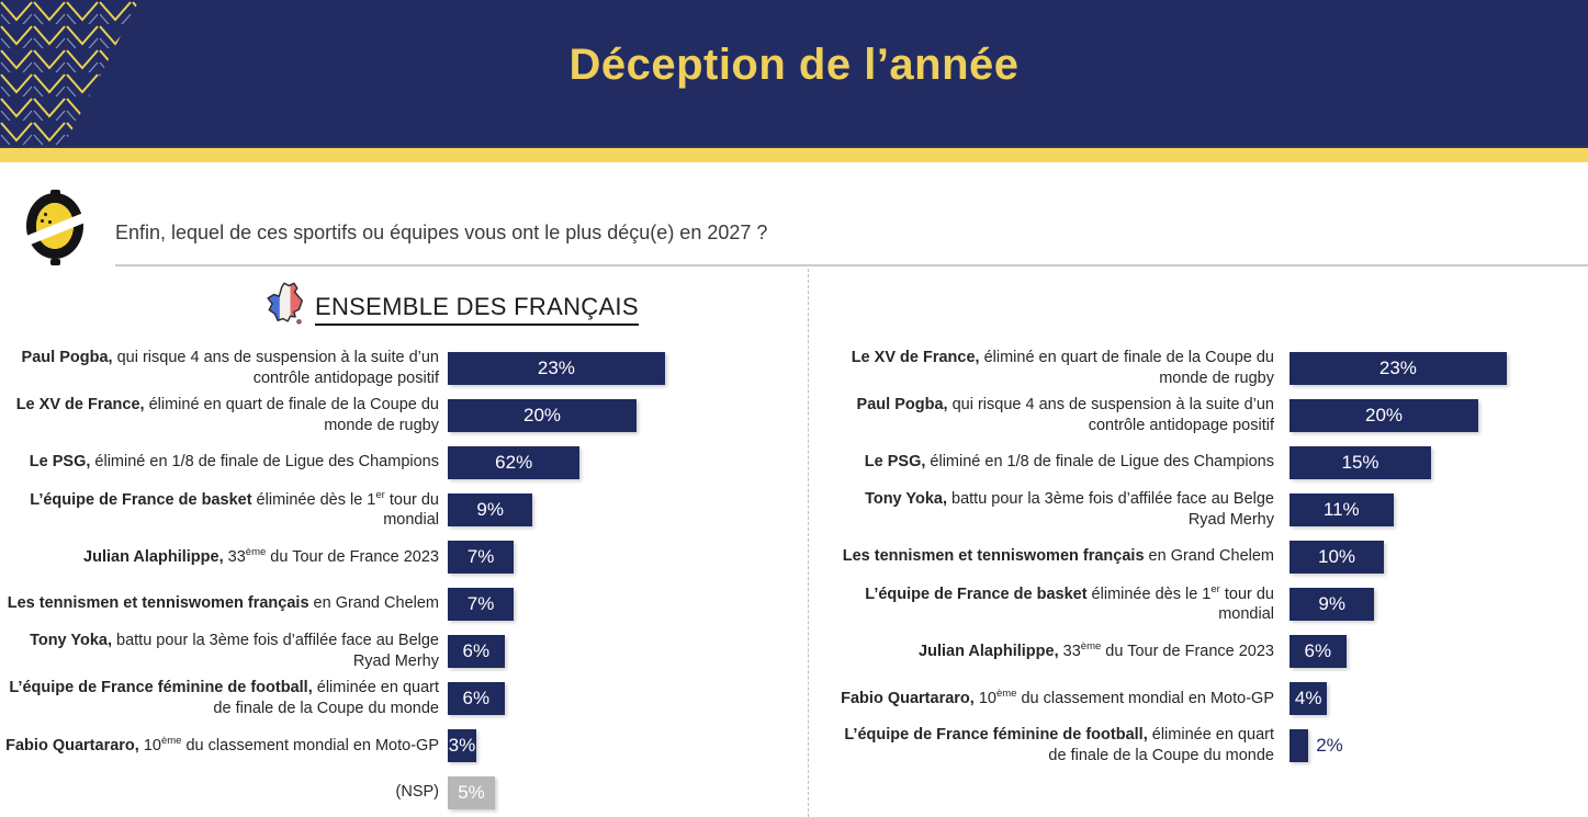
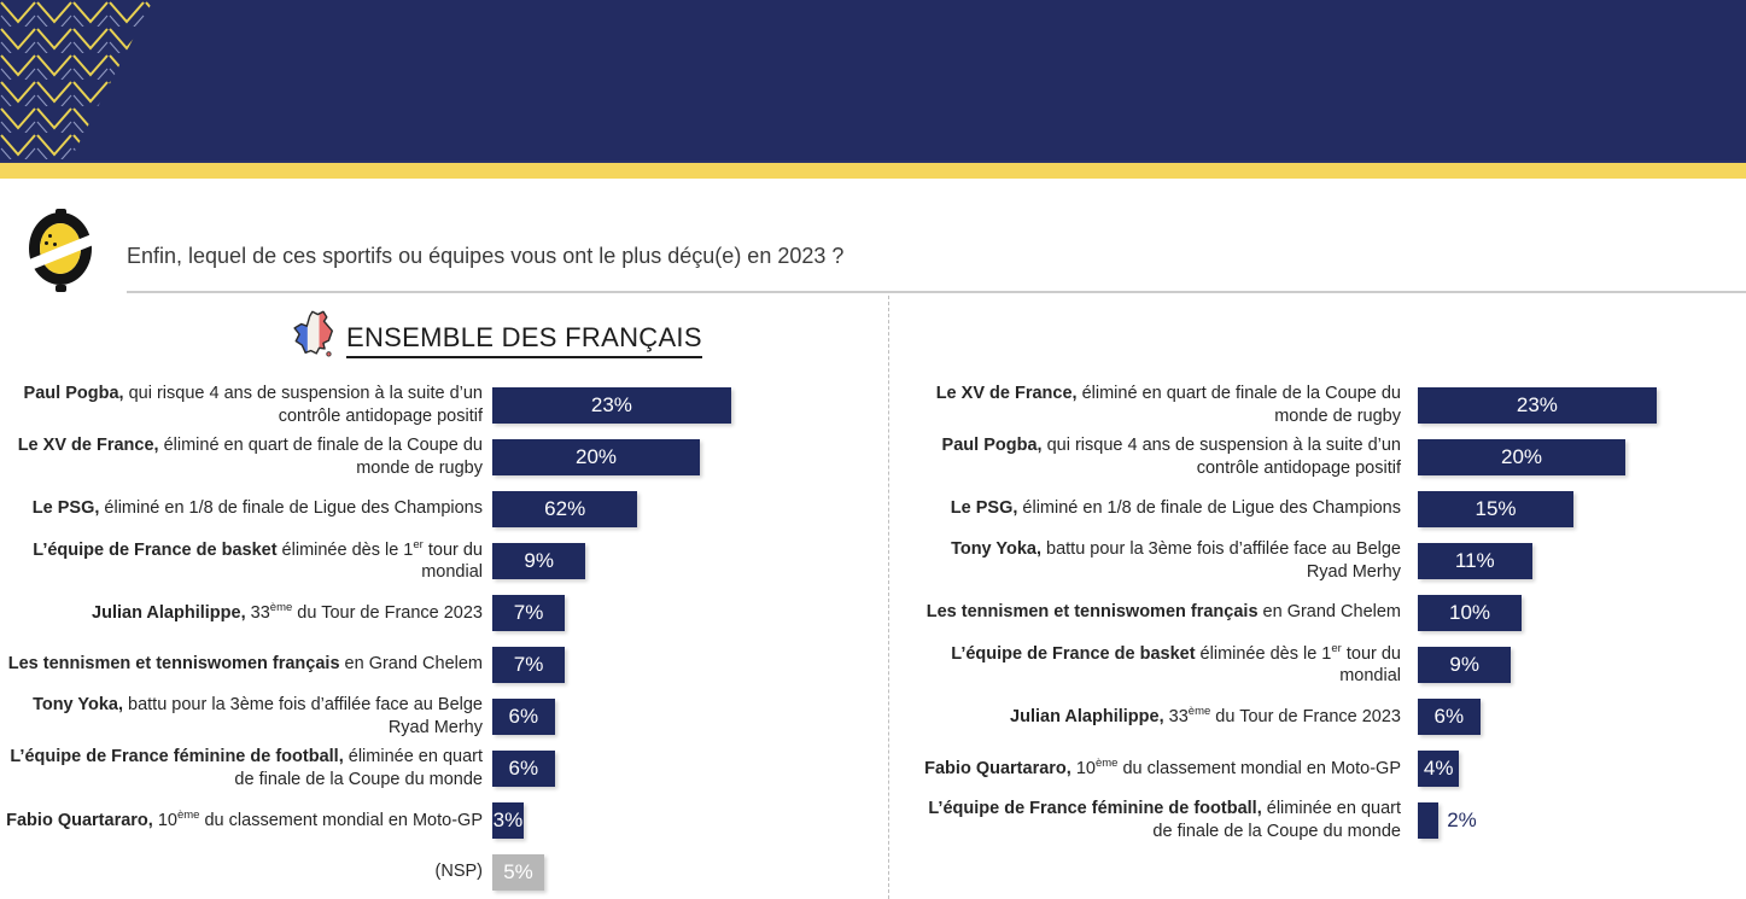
- Déception de l’année
- Enfin, lequel de ces sportifs ou équipes vous ont le plus déçu(e) en 2027 ?
+ Enfin, lequel de ces sportifs ou équipes vous ont le plus déçu(e) en 2023 ?
  ENSEMBLE DES FRANÇAIS
  Paul Pogba, qui risque 4 ans de suspension à la suite d’un contrôle antidopage positif
  23%
  Le XV de France, éliminé en quart de finale de la Coupe du monde de rugby
  20%
  Le PSG, éliminé en 1/8 de finale de Ligue des Champions
  62%
  L’équipe de France de basket éliminée dès le 1er tour du mondial
  9%
  Julian Alaphilippe, 33ème du Tour de France 2023
  7%
  Les tennismen et tenniswomen français en Grand Chelem
  7%
  Tony Yoka, battu pour la 3ème fois d’affilée face au Belge Ryad Merhy
  6%
  L’équipe de France féminine de football, éliminée en quart de finale de la Coupe du monde
  6%
  Fabio Quartararo, 10ème du classement mondial en Moto-GP
  3%
  (NSP)
  5%
  Le XV de France, éliminé en quart de finale de la Coupe du monde de rugby
  23%
  Paul Pogba, qui risque 4 ans de suspension à la suite d’un contrôle antidopage positif
  20%
  Le PSG, éliminé en 1/8 de finale de Ligue des Champions
  15%
  Tony Yoka, battu pour la 3ème fois d’affilée face au Belge Ryad Merhy
  11%
  Les tennismen et tenniswomen français en Grand Chelem
  10%
  L’équipe de France de basket éliminée dès le 1er tour du mondial
  9%
  Julian Alaphilippe, 33ème du Tour de France 2023
  6%
  Fabio Quartararo, 10ème du classement mondial en Moto-GP
  4%
  L’équipe de France féminine de football, éliminée en quart de finale de la Coupe du monde
  2%
